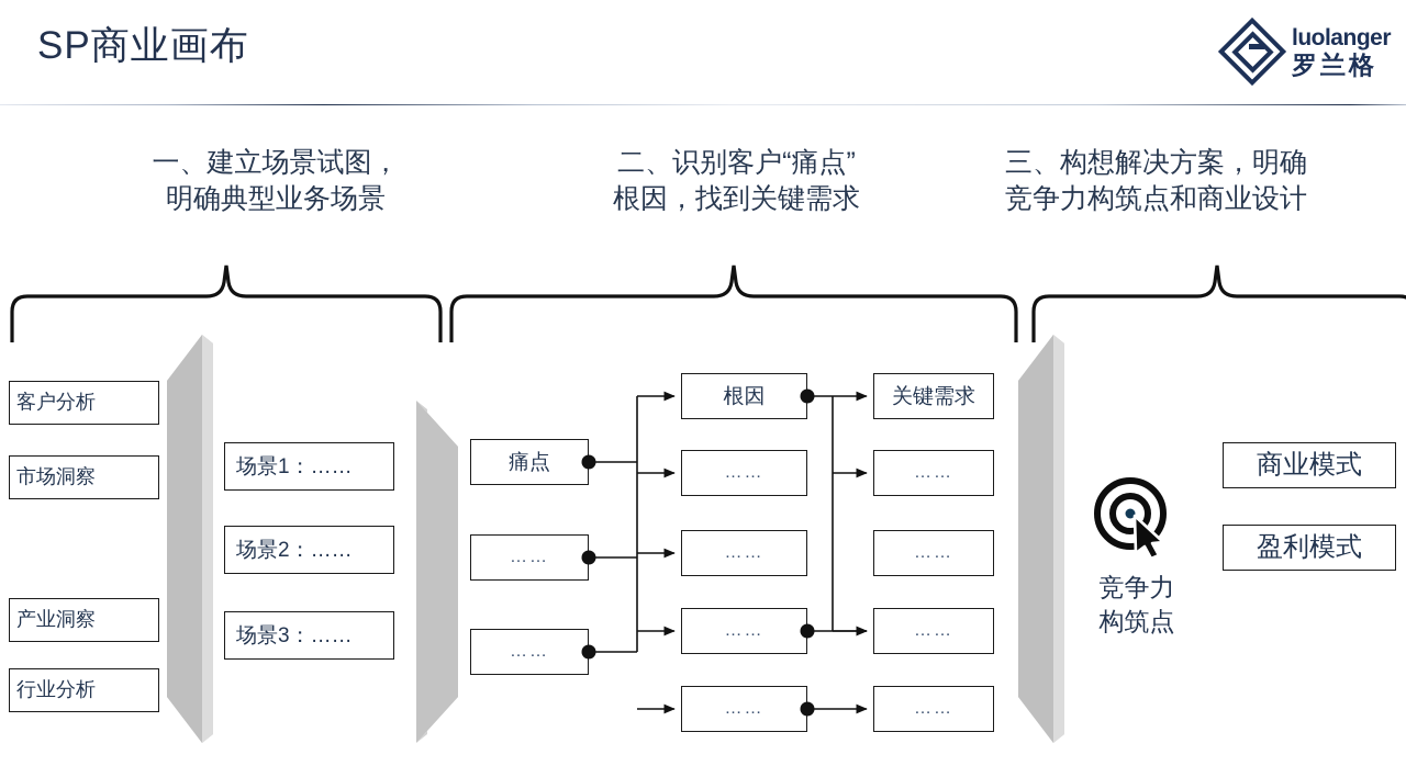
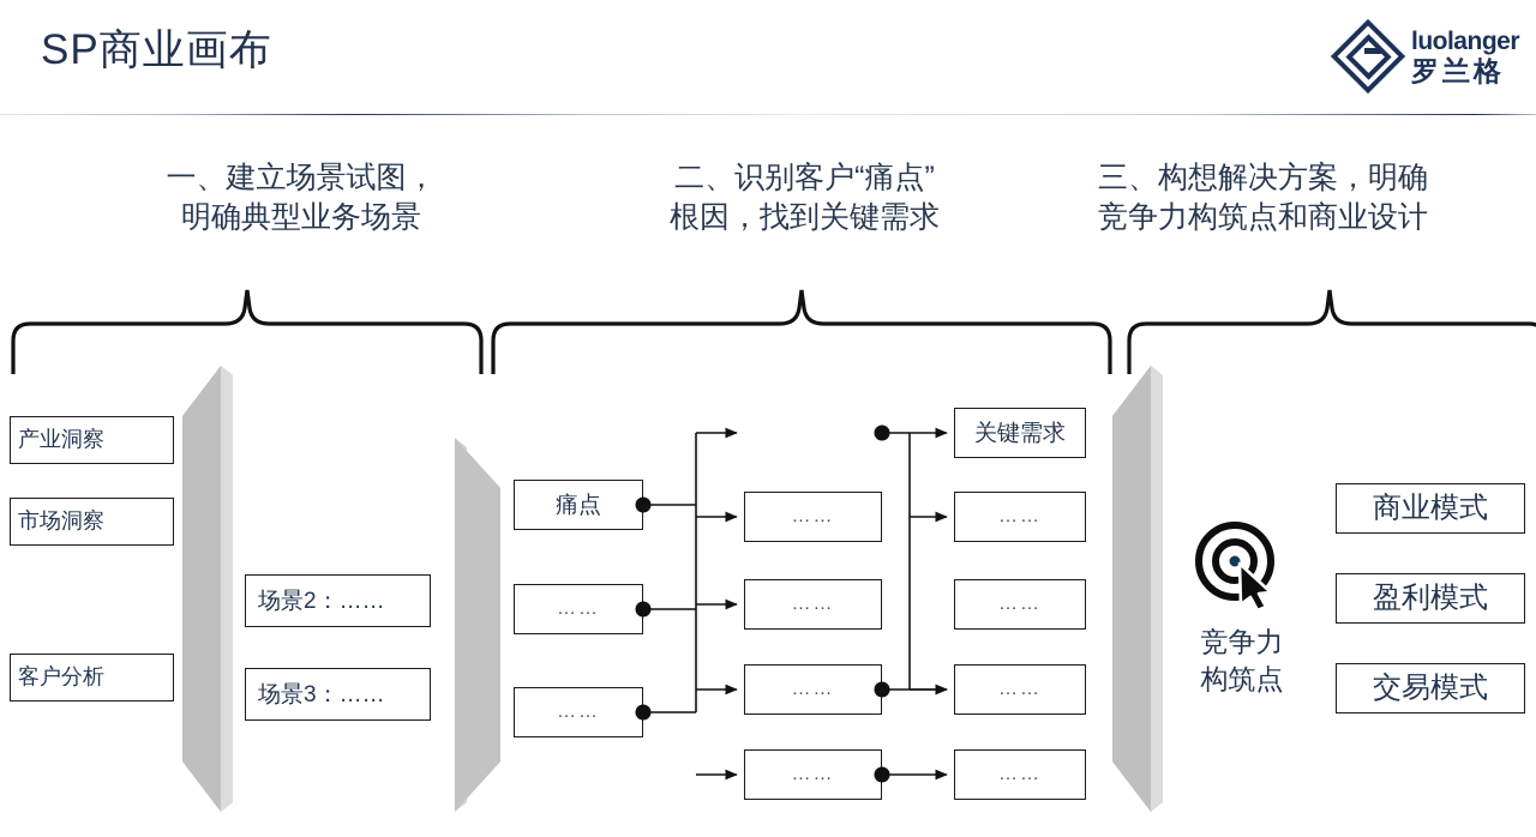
  SP商业画布
  luolanger
  罗兰格
  一、建立场景试图，
  明确典型业务场景
  二、识别客户“痛点”
  根因，找到关键需求
  三、构想解决方案，明确
  竞争力构筑点和商业设计
- 客户分析
+ 产业洞察
  市场洞察
- 产业洞察
+ 客户分析
- 行业分析
- 场景1：……
  场景2：……
  场景3：……
  痛点
  ……
  ……
- 根因
  ……
  ……
  ……
  ……
  关键需求
  ……
  ……
  ……
  ……
  竞争力
  构筑点
  商业模式
  盈利模式
+ 交易模式
